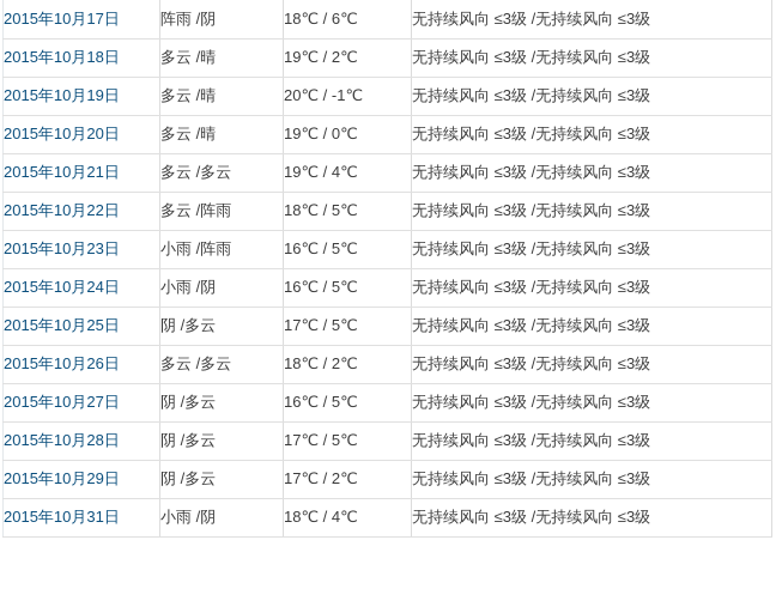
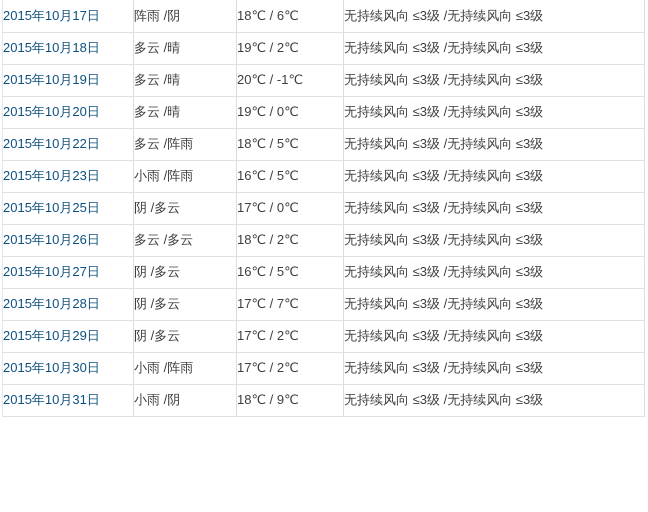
  2015年10月17日	阵雨 /阴	18℃ / 6℃	无持续风向 ≤3级 /无持续风向 ≤3级
  2015年10月18日	多云 /晴	19℃ / 2℃	无持续风向 ≤3级 /无持续风向 ≤3级
  2015年10月19日	多云 /晴	20℃ / -1℃	无持续风向 ≤3级 /无持续风向 ≤3级
  2015年10月20日	多云 /晴	19℃ / 0℃	无持续风向 ≤3级 /无持续风向 ≤3级
- 2015年10月21日	多云 /多云	19℃ / 4℃	无持续风向 ≤3级 /无持续风向 ≤3级
  2015年10月22日	多云 /阵雨	18℃ / 5℃	无持续风向 ≤3级 /无持续风向 ≤3级
  2015年10月23日	小雨 /阵雨	16℃ / 5℃	无持续风向 ≤3级 /无持续风向 ≤3级
- 2015年10月24日	小雨 /阴	16℃ / 5℃	无持续风向 ≤3级 /无持续风向 ≤3级
- 2015年10月25日	阴 /多云	17℃ / 5℃	无持续风向 ≤3级 /无持续风向 ≤3级
+ 2015年10月25日	阴 /多云	17℃ / 0℃	无持续风向 ≤3级 /无持续风向 ≤3级
  2015年10月26日	多云 /多云	18℃ / 2℃	无持续风向 ≤3级 /无持续风向 ≤3级
  2015年10月27日	阴 /多云	16℃ / 5℃	无持续风向 ≤3级 /无持续风向 ≤3级
- 2015年10月28日	阴 /多云	17℃ / 5℃	无持续风向 ≤3级 /无持续风向 ≤3级
+ 2015年10月28日	阴 /多云	17℃ / 7℃	无持续风向 ≤3级 /无持续风向 ≤3级
  2015年10月29日	阴 /多云	17℃ / 2℃	无持续风向 ≤3级 /无持续风向 ≤3级
+ 2015年10月30日	小雨 /阵雨	17℃ / 2℃	无持续风向 ≤3级 /无持续风向 ≤3级
- 2015年10月31日	小雨 /阴	18℃ / 4℃	无持续风向 ≤3级 /无持续风向 ≤3级
+ 2015年10月31日	小雨 /阴	18℃ / 9℃	无持续风向 ≤3级 /无持续风向 ≤3级
